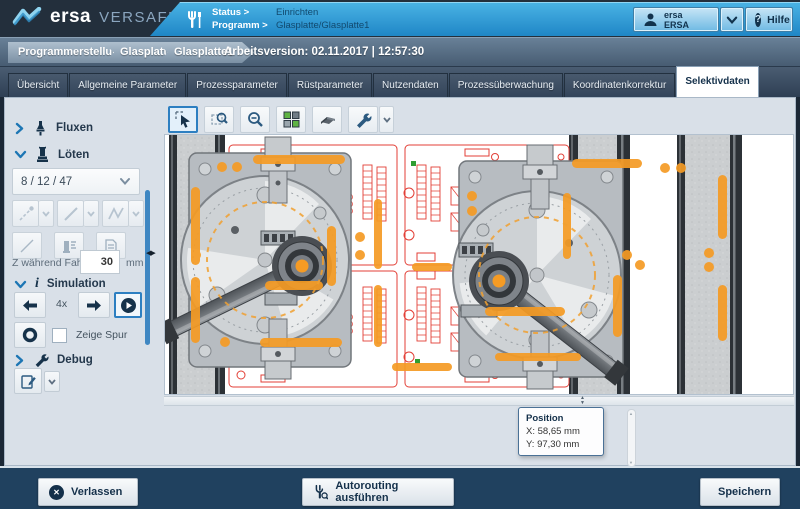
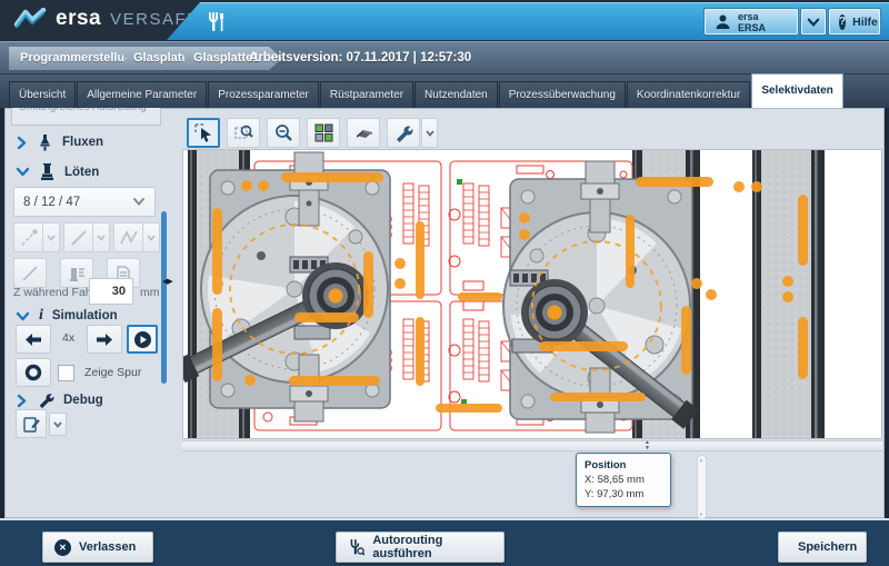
  ersa
- Status >
- Einrichten
- Programm >
- Glasplatte/Glasplatte1
  ersa
  ERSA
  ?
  Hilfe
  Programmerstellu
  Glasplatt
  Glasplatte1
- Arbeitsversion: 02.11.2017 | 12:57:30
+ Arbeitsversion: 07.11.2017 | 12:57:30
  Übersicht
  Allgemeine Parameter
  Prozessparameter
  Rüstparameter
  Nutzendaten
  Prozessüberwachung
  Koordinatenkorrektur
  Selektivdaten
+ Umfangreiches Autorouting
  Fluxen
  Löten
  8 / 12 / 47
  Z während Fa
  30
  mm
  i
  Simulation
  4x
  Zeige Spur
  Debug
  Position
  X: 58,65 mm
  Y: 97,30 mm
  ✕
  Verlassen
  Autorouting ausführen
  Speichern
